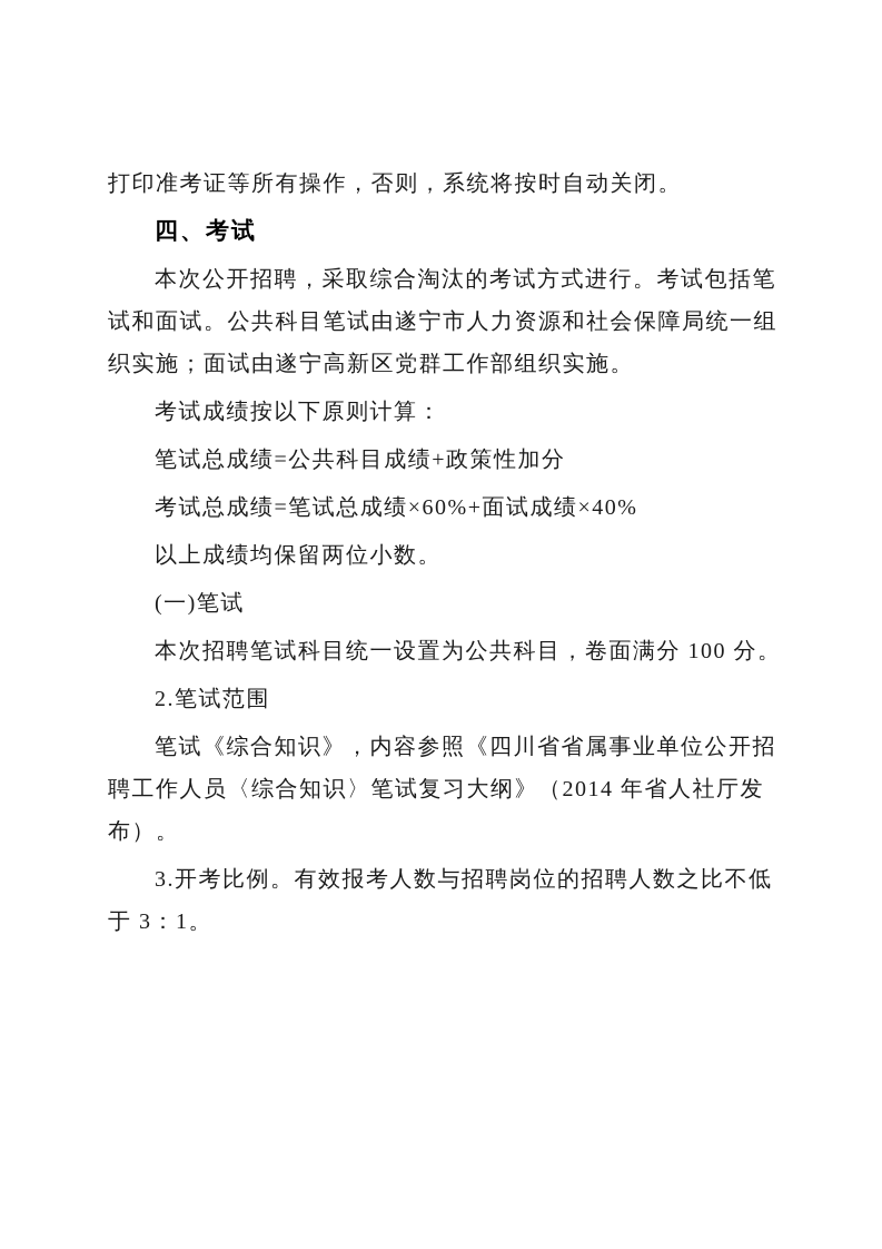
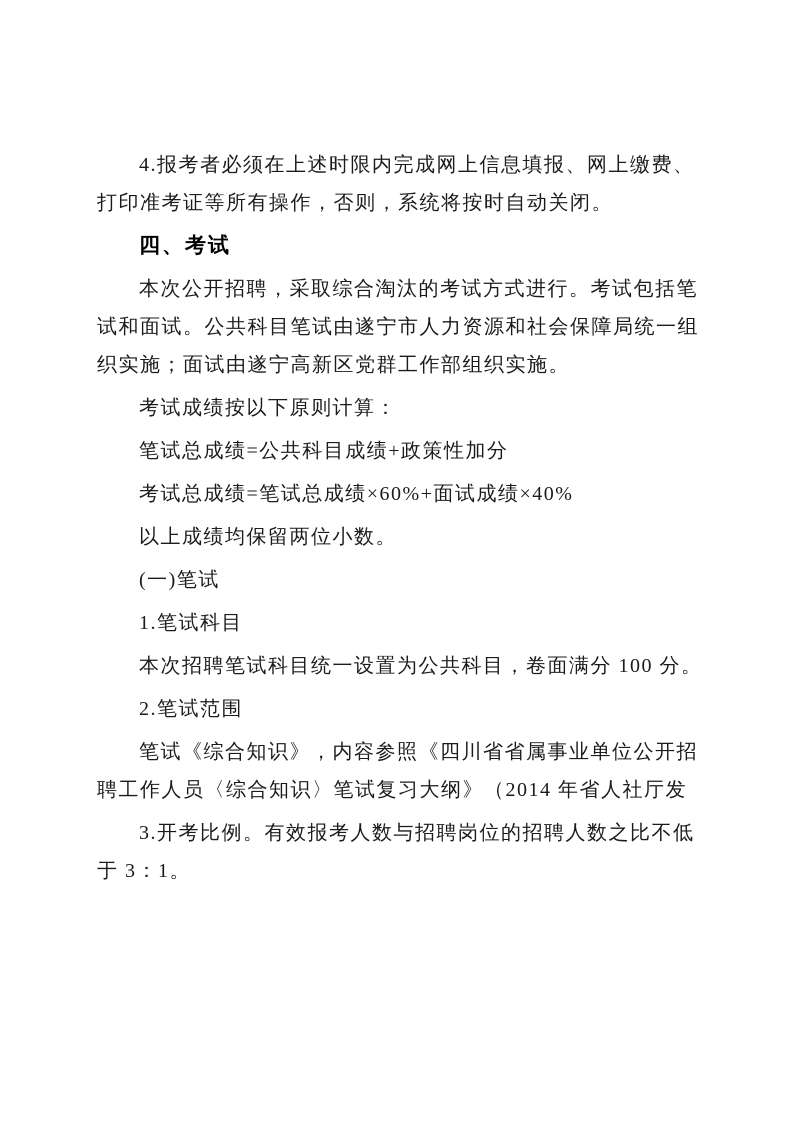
+ 4.报考者必须在上述时限内完成网上信息填报、网上缴费、
  打印准考证等所有操作，否则，系统将按时自动关闭。
  四、考试
  本次公开招聘，采取综合淘汰的考试方式进行。考试包括笔
  试和面试。公共科目笔试由遂宁市人力资源和社会保障局统一组
  织实施；面试由遂宁高新区党群工作部组织实施。
  考试成绩按以下原则计算：
  笔试总成绩=公共科目成绩+政策性加分
  考试总成绩=笔试总成绩×60%+面试成绩×40%
  以上成绩均保留两位小数。
  (一)笔试
+ 1.笔试科目
  本次招聘笔试科目统一设置为公共科目，卷面满分 100 分。
  2.笔试范围
  笔试《综合知识》，内容参照《四川省省属事业单位公开招
  聘工作人员〈综合知识〉笔试复习大纲》（2014 年省人社厅发
- 布）。
  3.开考比例。有效报考人数与招聘岗位的招聘人数之比不低
  于 3：1。
